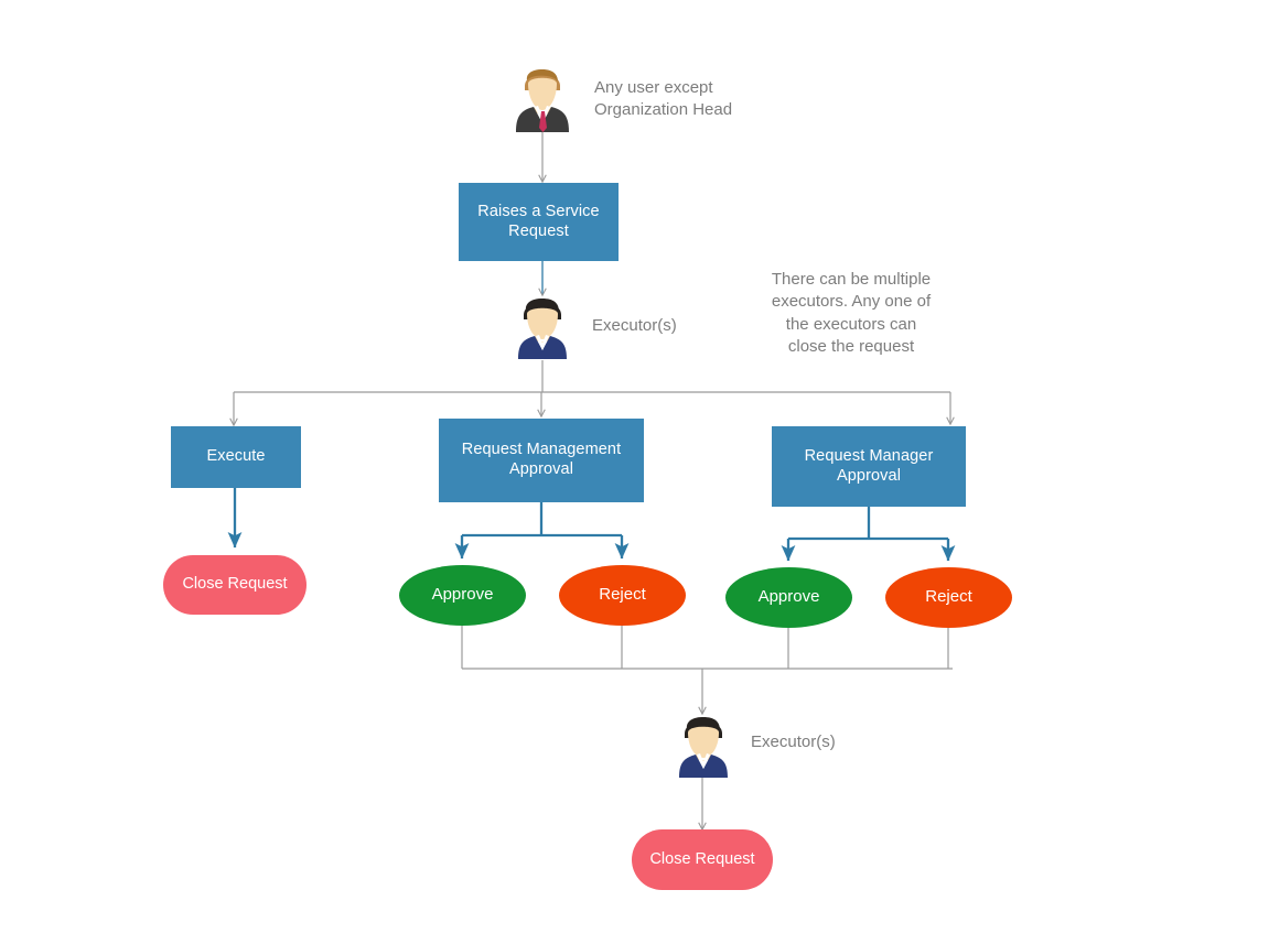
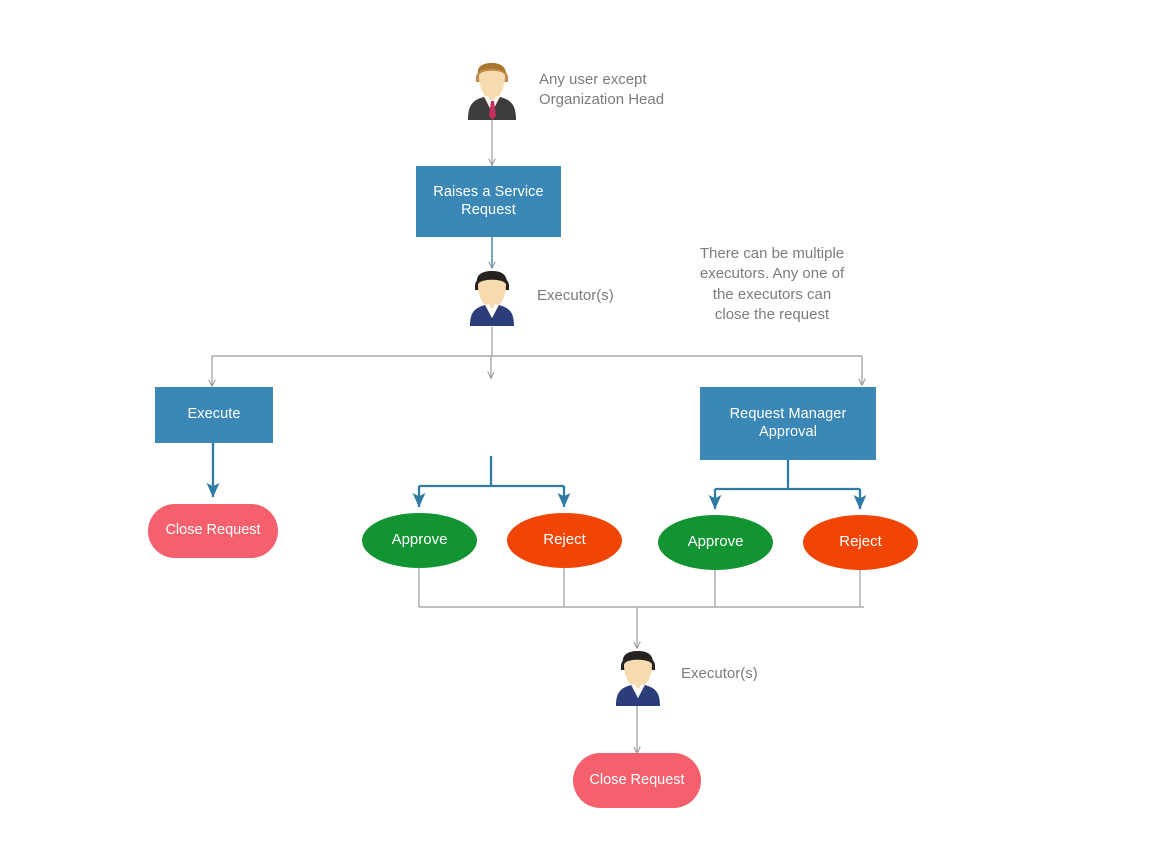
  Any user except
  Organization Head
  Executor(s)
  There can be multiple
  executors. Any one of
  the executors can
  close the request
  Executor(s)
  Raises a Service Request
  Execute
  Close Request
- Request Management Approval
  Request Manager Approval
  Approve
  Reject
  Approve
  Reject
  Close Request
